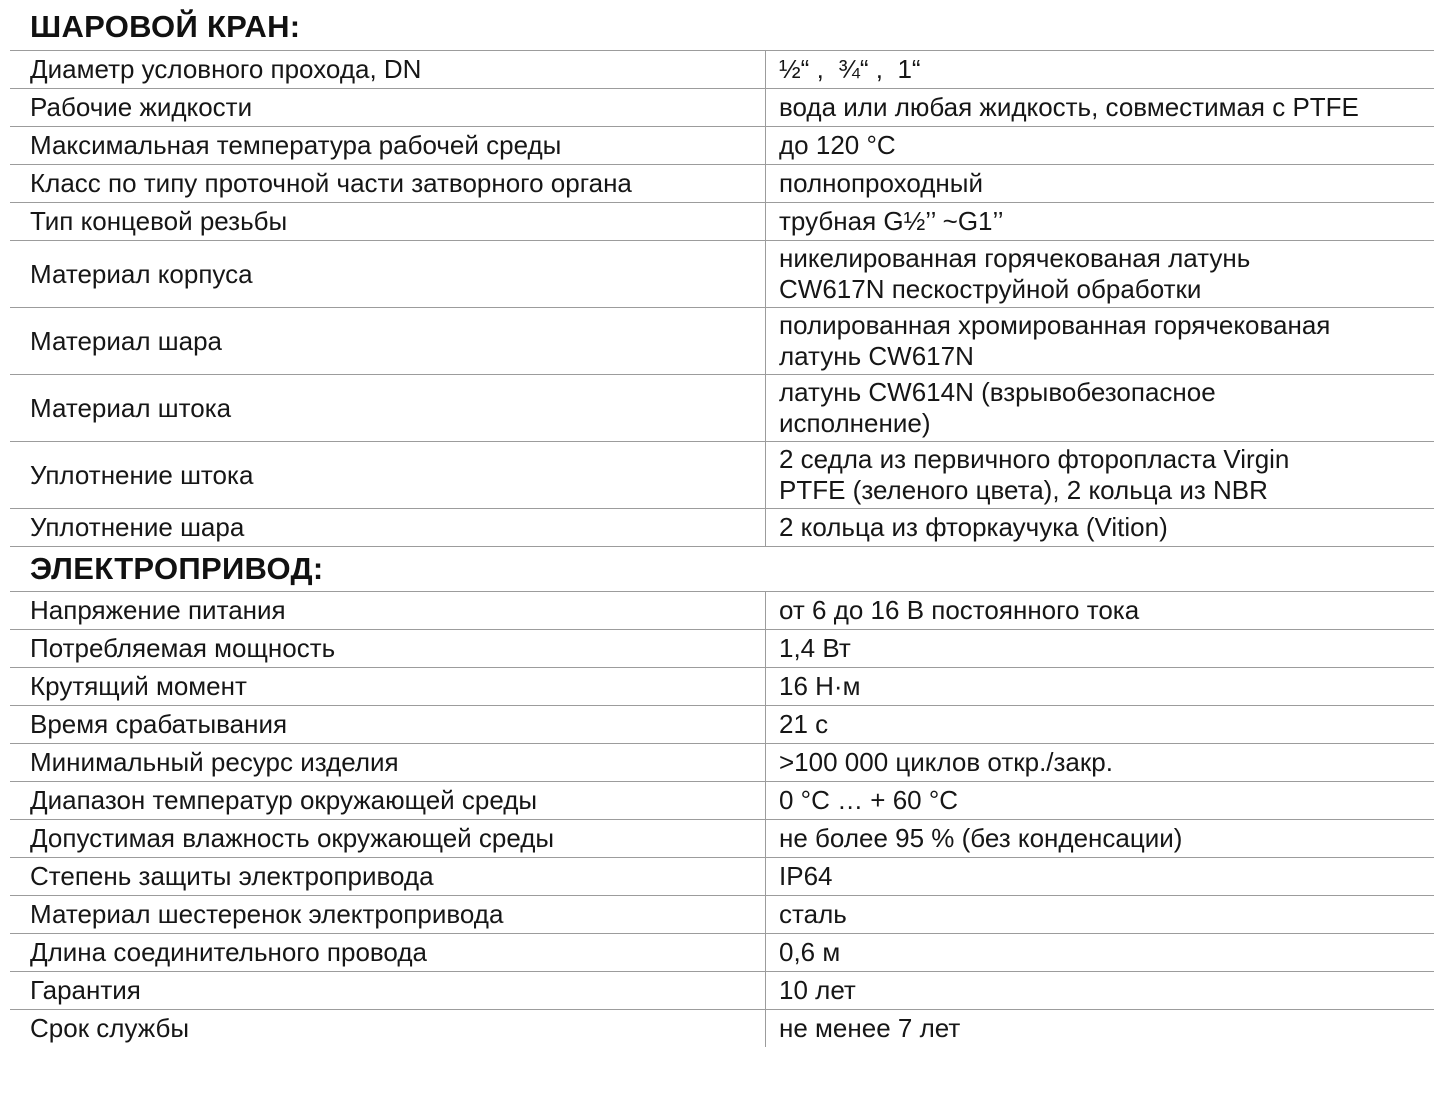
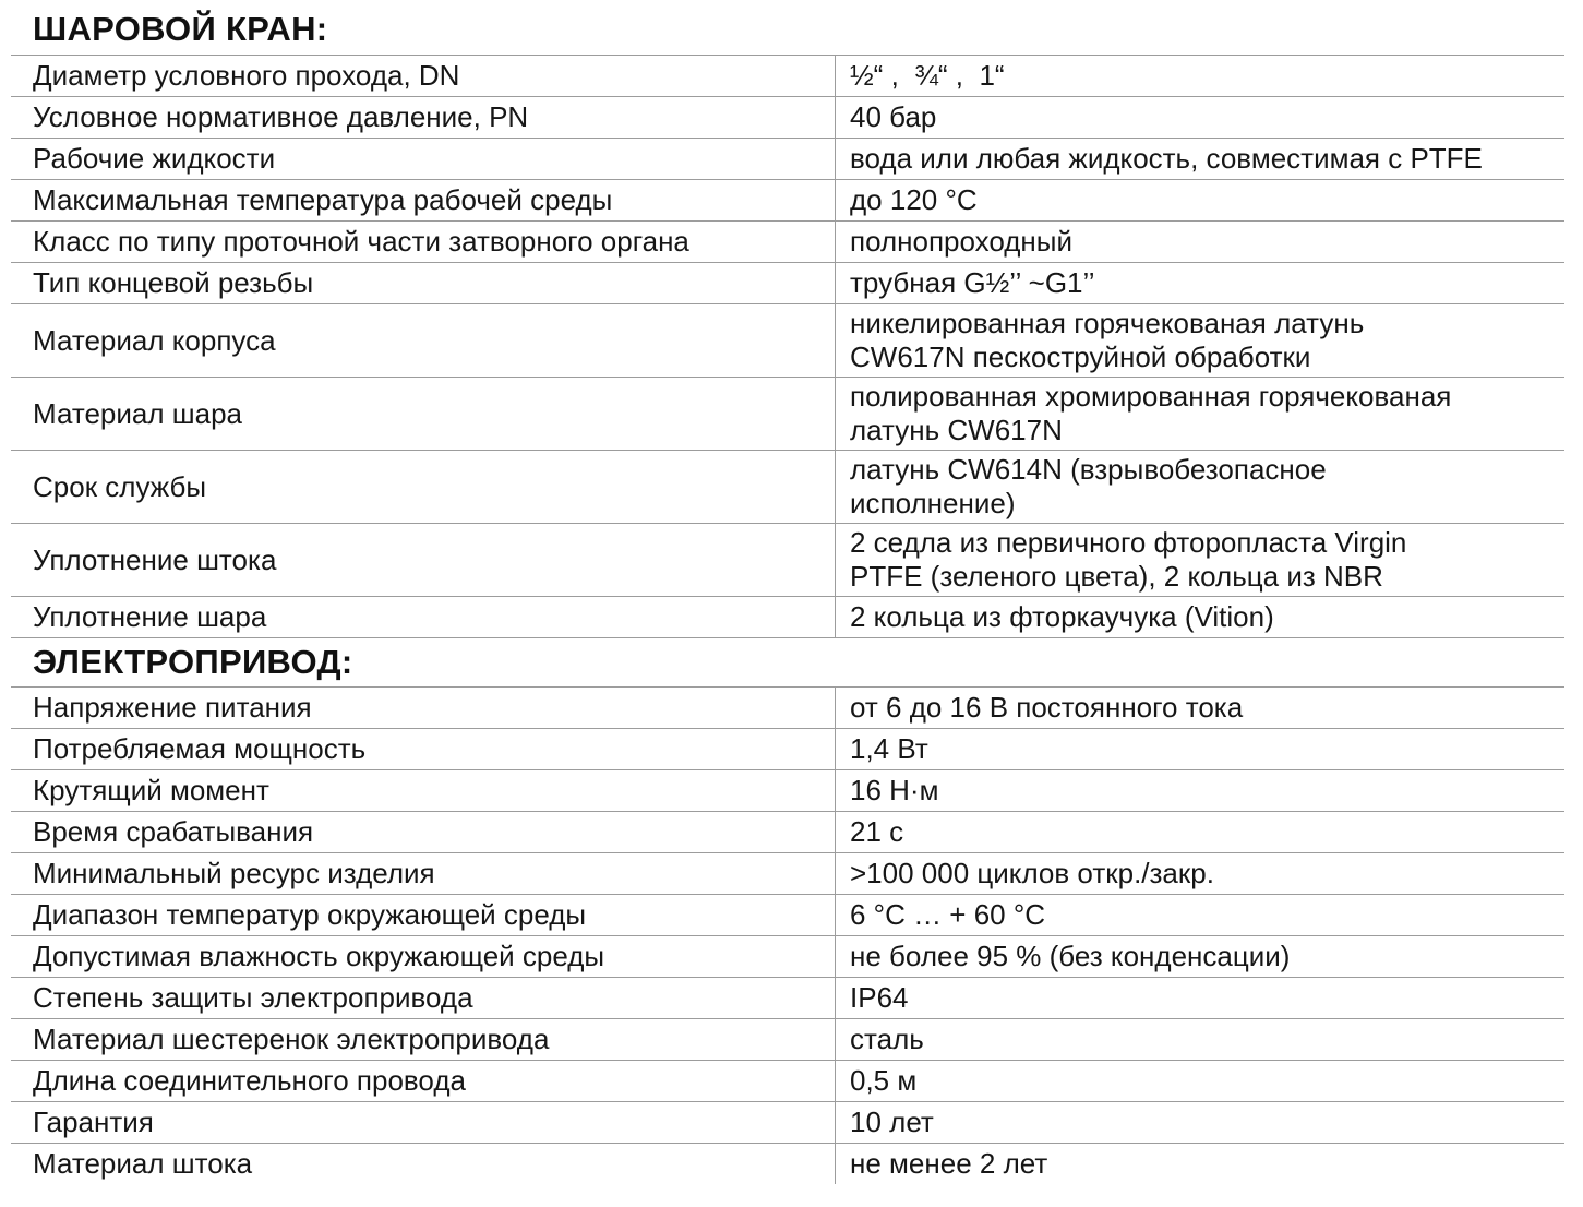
  ШАРОВОЙ КРАН:
  Диаметр условного прохода, DN
  ½“ , ¾“ , 1“
+ Условное нормативное давление, PN
+ 40 бар
  Рабочие жидкости
  вода или любая жидкость, совместимая с PTFE
  Максимальная температура рабочей среды
  до 120 °C
  Класс по типу проточной части затворного органа
  полнопроходный
  Тип концевой резьбы
  трубная G½’’ ~G1’’
  Материал корпуса
  никелированная горячекованая латунь
  CW617N пескоструйной обработки
  Материал шара
  полированная хромированная горячекованая
  латунь CW617N
- Материал штока
+ Срок службы
  латунь CW614N (взрывобезопасное
  исполнение)
  Уплотнение штока
  2 седла из первичного фторопласта Virgin
  PTFE (зеленого цвета), 2 кольца из NBR
  Уплотнение шара
  2 кольца из фторкаучука (Vition)
  ЭЛЕКТРОПРИВОД:
  Напряжение питания
  от 6 до 16 В постоянного тока
  Потребляемая мощность
  1,4 Вт
  Крутящий момент
  16 Н·м
  Время срабатывания
  21 с
  Минимальный ресурс изделия
  >100 000 циклов откр./закр.
  Диапазон температур окружающей среды
- 0 °C … + 60 °C
+ 6 °C … + 60 °C
  Допустимая влажность окружающей среды
  не более 95 % (без конденсации)
  Степень защиты электропривода
  IP64
  Материал шестеренок электропривода
  сталь
  Длина соединительного провода
- 0,6 м
+ 0,5 м
  Гарантия
  10 лет
- Срок службы
+ Материал штока
- не менее 7 лет
+ не менее 2 лет
